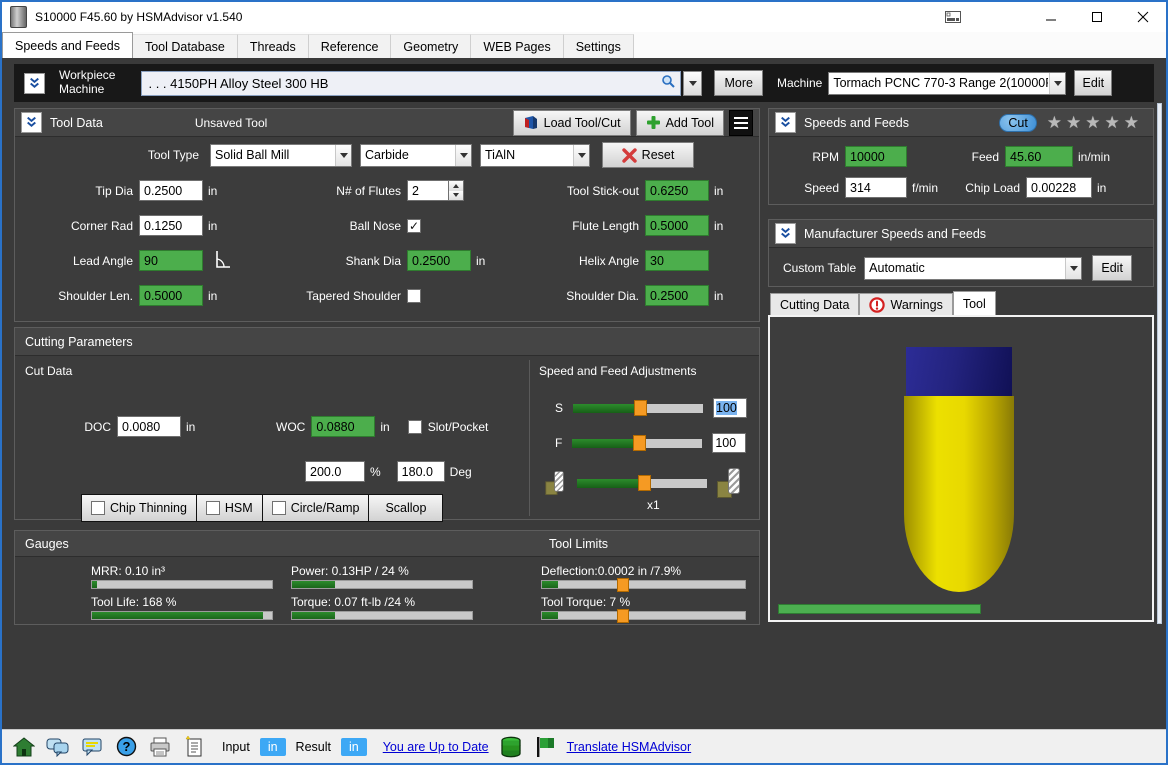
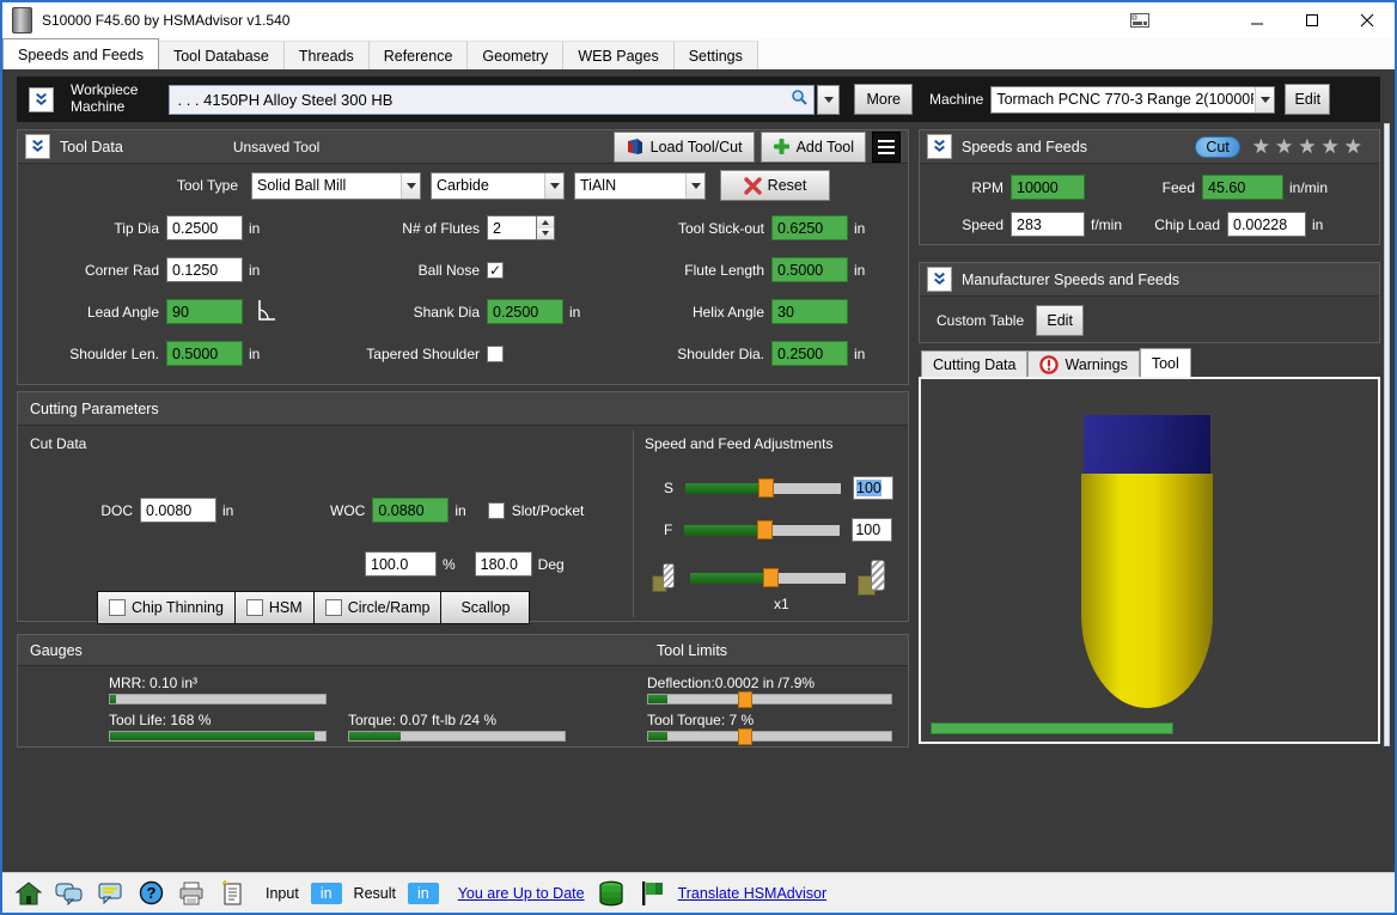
  S10000 F45.60 by HSMAdvisor v1.540
  Speeds and Feeds
  Tool Database
  Threads
  Reference
  Geometry
  WEB Pages
  Settings
  Workpiece
  Machine
  . . . 4150PH Alloy Steel 300 HB
  More
  Machine
  Tormach PCNC 770-3 Range 2(10000
  Edit
  Tool Data
  Unsaved Tool
  Load Tool/Cut
  Add Tool
  Tool Type
  Solid Ball Mill
  Carbide
  TiAlN
  Reset
  Tip Dia
  0.2500
  in
  N# of Flutes
  2
  Tool Stick-out
  0.6250
  in
  Corner Rad
  0.1250
  in
  Ball Nose
  Flute Length
  0.5000
  in
  Lead Angle
  90
  Shank Dia
  0.2500
  in
  Helix Angle
  30
  Shoulder Len.
  0.5000
  in
  Tapered Shoulder
  Shoulder Dia.
  0.2500
  in
  Cutting Parameters
  Cut Data
  Speed and Feed Adjustments
  DOC
  0.0080
  in
  WOC
  0.0880
  in
  Slot/Pocket
- 200.0
+ 100.0
  %
  180.0
  Deg
  Chip Thinning
  HSM
  Circle/Ramp
  Scallop
  S
  100
  F
  100
  x1
  Gauges
  Tool Limits
  MRR: 0.10 in³
- Power: 0.13HP / 24 %
  Deflection:0.0002 in /7.9%
  Tool Life: 168 %
  Torque: 0.07 ft-lb /24 %
  Tool Torque: 7 %
  Speeds and Feeds
  Cut
  ★★★★★
  RPM
  10000
  Feed
  45.60
  in/min
  Speed
- 314
+ 283
  f/min
  Chip Load
  0.00228
  in
  Manufacturer Speeds and Feeds
  Custom Table
- Automatic
  Edit
  Cutting Data
  Warnings
  Tool
  ?
  Input
  in
  Result
  in
  You are Up to Date
  Translate HSMAdvisor
